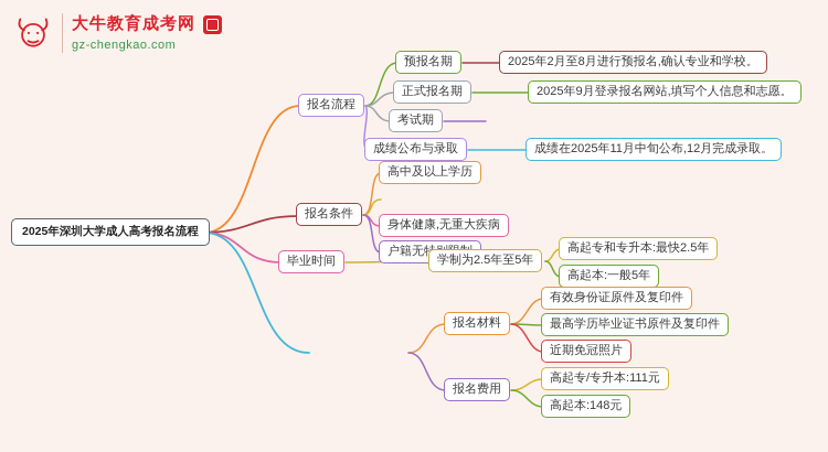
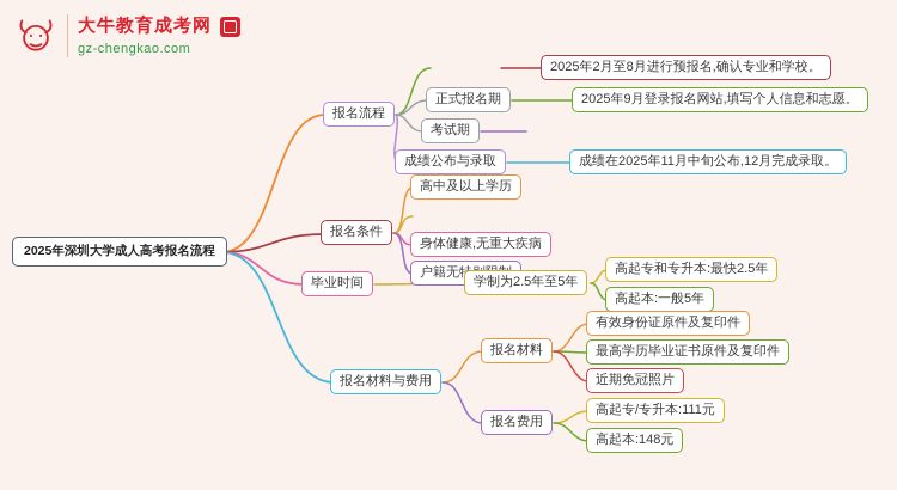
  大牛教育成考网
  gz-chengkao.com
  2025年深圳大学成人高考报名流程
  报名流程
- 预报名期
  2025年2月至8月进行预报名,确认专业和学校。
  正式报名期
  2025年9月登录报名网站,填写个人信息和志愿。
  考试期
  成绩公布与录取
  成绩在2025年11月中旬公布,12月完成录取。
  报名条件
  高中及以上学历
  身体健康,无重大疾病
  毕业时间
  学制为2.5年至5年
  高起专和专升本:最快2.5年
  高起本:一般5年
+ 报名材料与费用
  报名材料
  有效身份证原件及复印件
  最高学历毕业证书原件及复印件
  近期免冠照片
  报名费用
  高起专/专升本:111元
  高起本:148元
